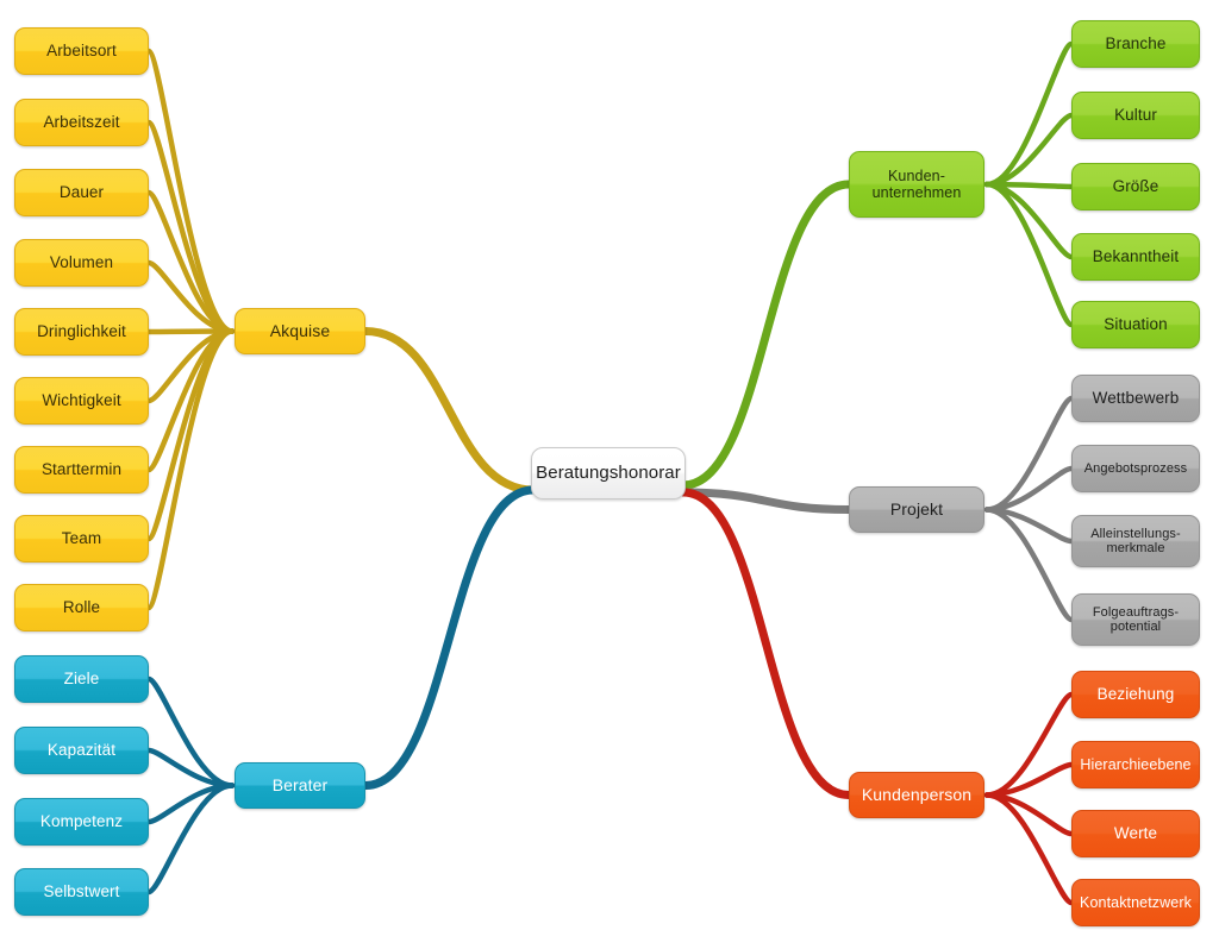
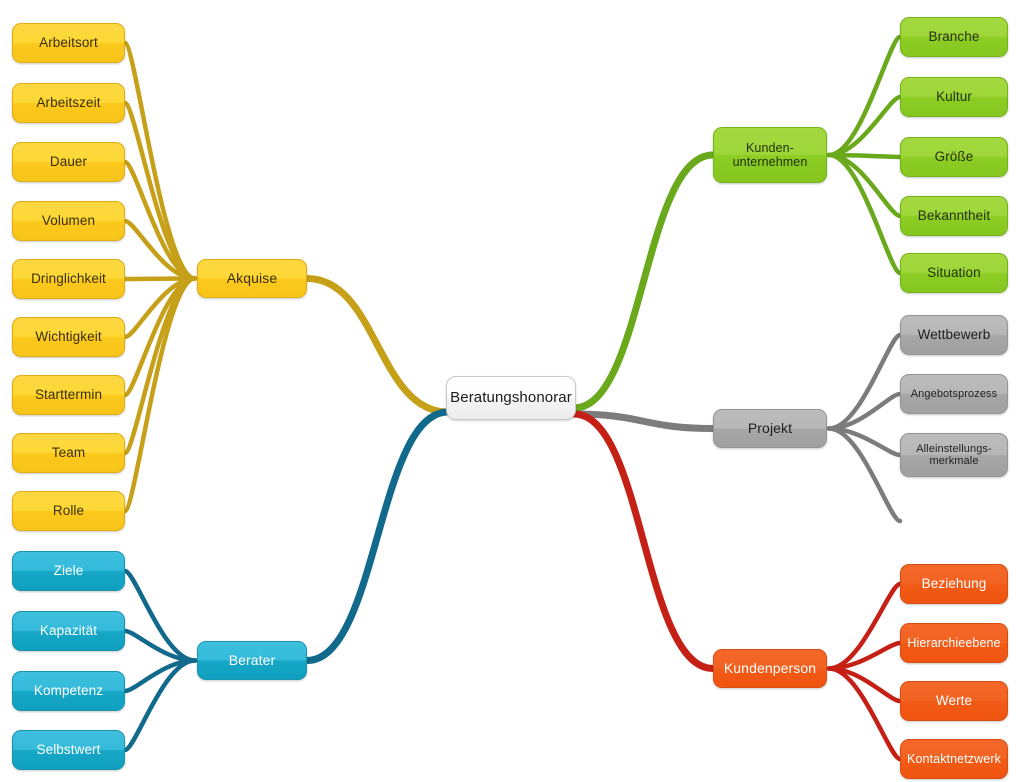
  Arbeitsort
  Arbeitszeit
  Dauer
  Volumen
  Dringlichkeit
  Wichtigkeit
  Starttermin
  Team
  Rolle
  Akquise
  Ziele
  Kapazität
  Kompetenz
  Selbstwert
  Berater
  Branche
  Kultur
  Größe
  Bekanntheit
  Situation
  Kunden-
  unternehmen
  Wettbewerb
  Angebotsprozess
  Alleinstellungs-
  merkmale
- Folgeauftrags-
- potential
  Projekt
  Beziehung
  Hierarchieebene
  Werte
  Kontaktnetzwerk
  Kundenperson
  Beratungshonorar
